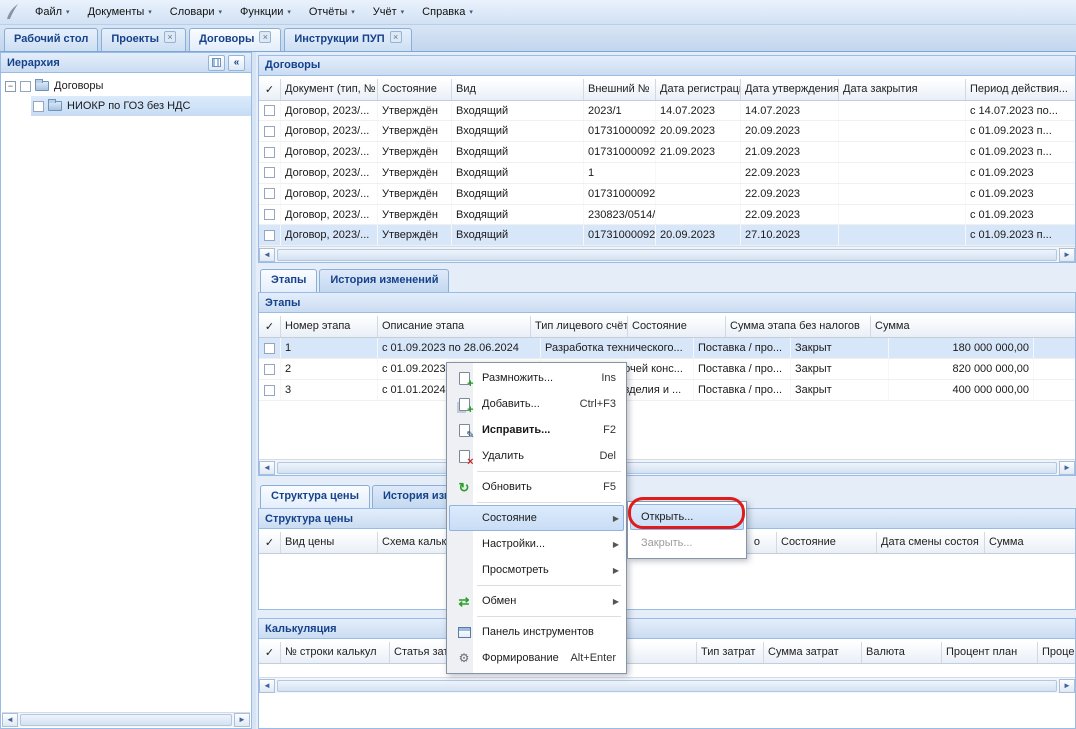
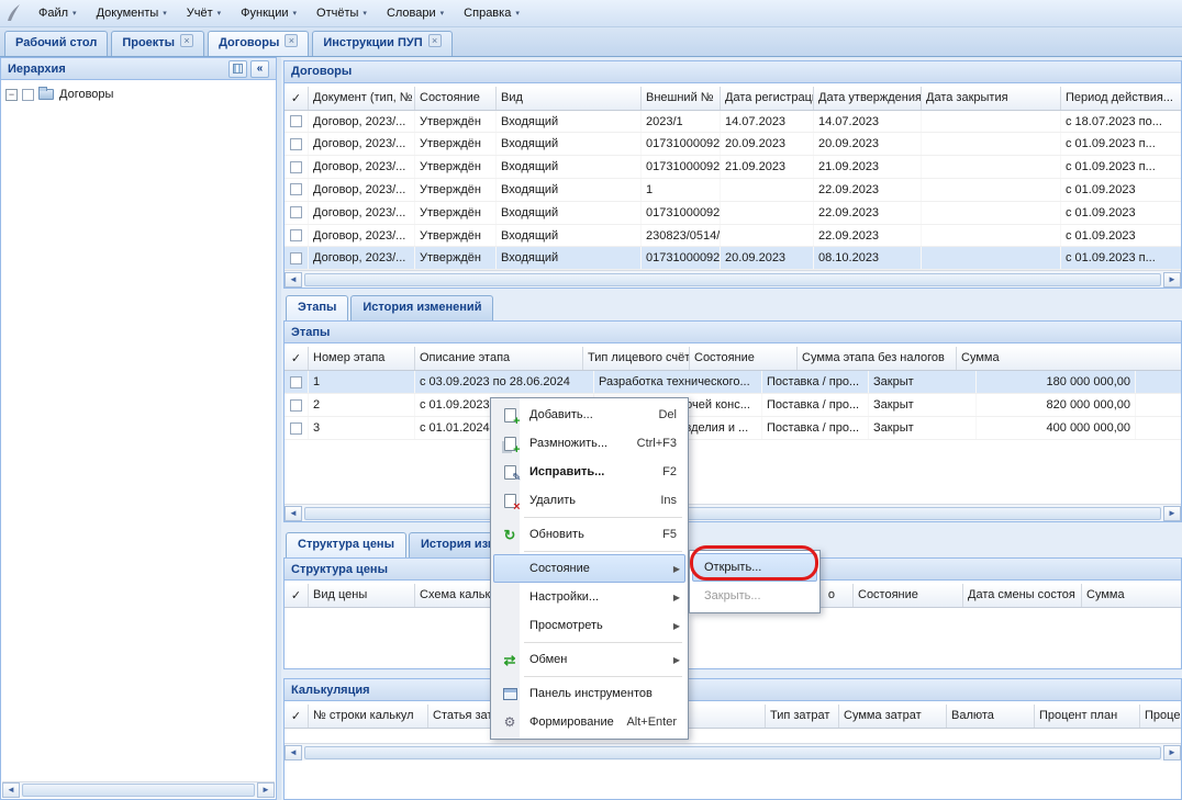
  Файл
  Документы
- Словари
+ Учёт
  Функции
  Отчёты
- Учёт
+ Словари
  Справка
  Рабочий стол
  Проекты
  ×
  Договоры
  ×
  Инструкции ПУП
  ×
  Иерархия
  «
  −
  Договоры
- НИОКР по ГОЗ без НДС
  ◄
  ►
  Договоры
  ✓
  Документ (тип, №
  Состояние
  Вид
  Внешний №
  Дата регистрац
  Дата утверждения
  Дата закрытия
  Период действия...
  Договор, 2023/...
  Утверждён
  Входящий
  2023/1
  14.07.2023
  14.07.2023
- с 14.07.2023 по...
+ с 18.07.2023 по...
  Договор, 2023/...
  Утверждён
  Входящий
  01731000092
  20.09.2023
  20.09.2023
  с 01.09.2023 п...
  Договор, 2023/...
  Утверждён
  Входящий
  01731000092
  21.09.2023
  21.09.2023
  с 01.09.2023 п...
  Договор, 2023/...
  Утверждён
  Входящий
  1
  22.09.2023
  с 01.09.2023
  Договор, 2023/...
  Утверждён
  Входящий
  01731000092
  22.09.2023
  с 01.09.2023
  Договор, 2023/...
  Утверждён
  Входящий
  230823/0514/
  22.09.2023
  с 01.09.2023
  Договор, 2023/...
  Утверждён
  Входящий
  01731000092
  20.09.2023
- 27.10.2023
+ 08.10.2023
  с 01.09.2023 п...
  ◄
  ►
  Этапы
  История изменений
  Этапы
  ✓
  Номер этапа
  Описание этапа
  Тип лицевого счёт
  Состояние
  Сумма этапа без налогов
  Сумма
  1
- с 01.09.2023 по 28.06.2024
+ с 03.09.2023 по 28.06.2024
  Разработка технического...
  Поставка / про...
  Закрыт
  180 000 000,00
  2
  Поставка / про...
  Закрыт
  820 000 000,00
  3
  Поставка / про...
  Закрыт
  400 000 000,00
  ◄
  ►
  Структура цены
  Структура цены
  ✓
  Вид цены
  Схема кальк
  о
  Состояние
  Дата смены состоя
  Сумма
  Калькуляция
  ✓
  № строки калькул
  Тип затрат
  Сумма затрат
  Валюта
  Процент план
  ◄
  ►
- Размножить...
+ Добавить...
- Ins
+ Del
- Добавить...
+ Размножить...
  Ctrl+F3
  Исправить...
  F2
  Удалить
- Del
+ Ins
  ↻
  Обновить
  F5
  Состояние
  ▶
  Настройки...
  ▶
  Просмотреть
  ▶
  ⇄
  Обмен
  ▶
  Панель инструментов
  ⚙
  Формирование
  Alt+Enter
  Открыть...
  Закрыть...
